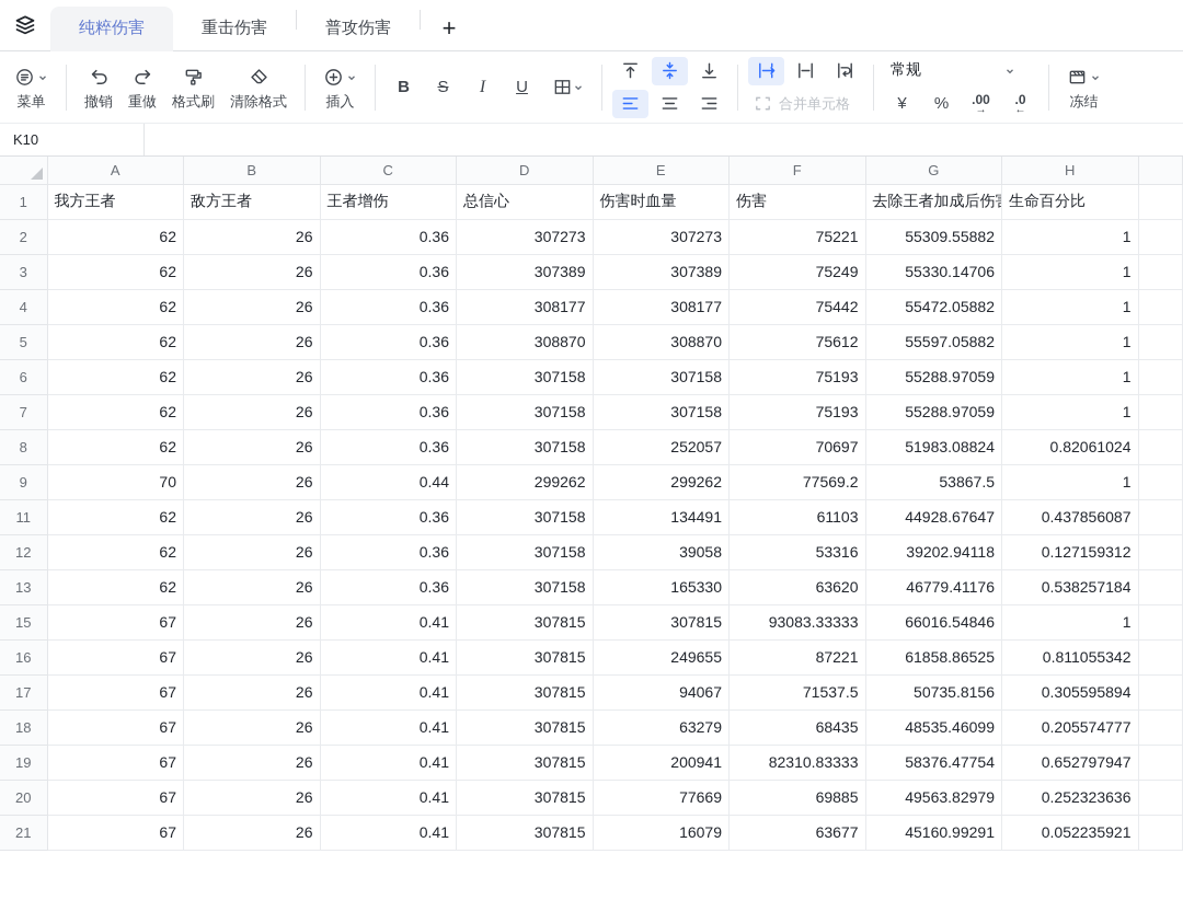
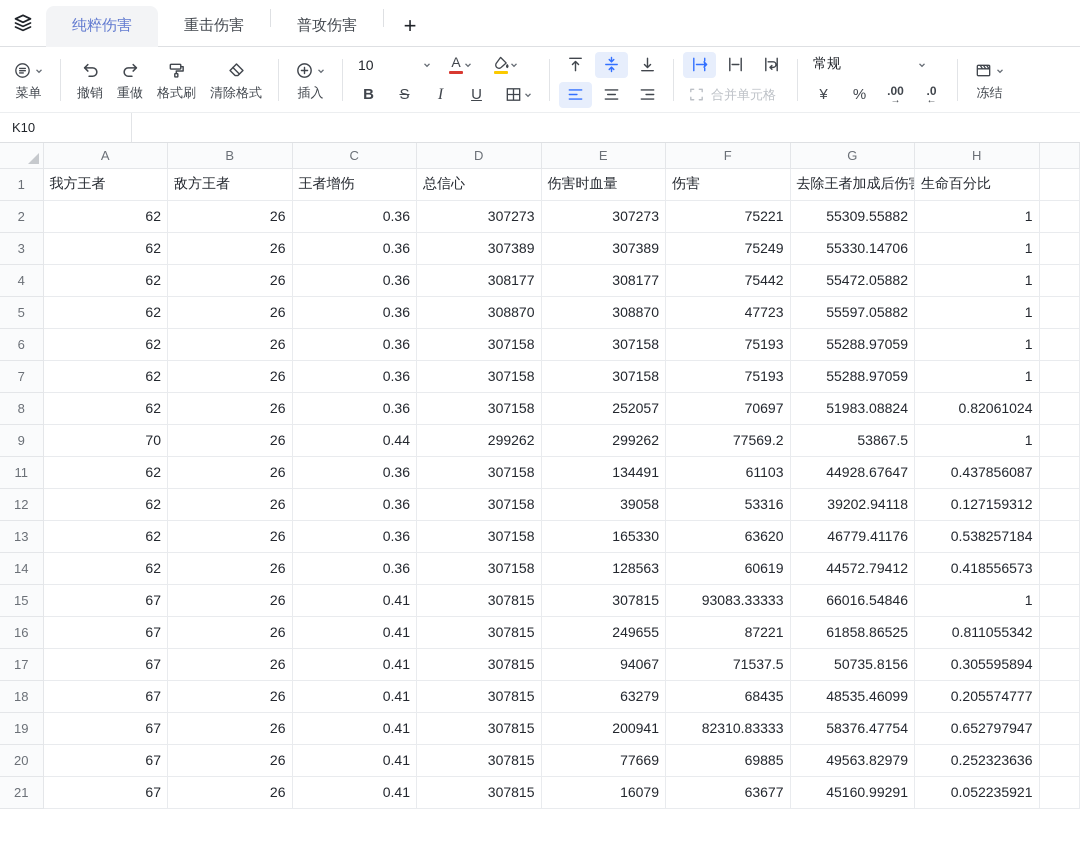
  纯粹伤害
  重击伤害
  普攻伤害
  +
  菜单
  撤销
  重做
  格式刷
  清除格式
  插入
+ 10
+ A
  B
  S
  I
  U
  合并单元格
  常规
  ¥
  %
  .00
  →
  .0
  ←
  冻结
  K10
  	A	B	C	D	E	F	G	H
  1	我方王者	敌方王者	王者增伤	总信心	伤害时血量	伤害	去除王者加成后伤	生命百分比
  2	62	26	0.36	307273	307273	75221	55309.55882	1
  3	62	26	0.36	307389	307389	75249	55330.14706	1
  4	62	26	0.36	308177	308177	75442	55472.05882	1
- 5	62	26	0.36	308870	308870	75612	55597.05882	1
+ 5	62	26	0.36	308870	308870	47723	55597.05882	1
  6	62	26	0.36	307158	307158	75193	55288.97059	1
  7	62	26	0.36	307158	307158	75193	55288.97059	1
  8	62	26	0.36	307158	252057	70697	51983.08824	0.82061024
  9	70	26	0.44	299262	299262	77569.2	53867.5	1
  11	62	26	0.36	307158	134491	61103	44928.67647	0.437856087
  12	62	26	0.36	307158	39058	53316	39202.94118	0.127159312
  13	62	26	0.36	307158	165330	63620	46779.41176	0.538257184
+ 14	62	26	0.36	307158	128563	60619	44572.79412	0.418556573
  15	67	26	0.41	307815	307815	93083.33333	66016.54846	1
  16	67	26	0.41	307815	249655	87221	61858.86525	0.811055342
  17	67	26	0.41	307815	94067	71537.5	50735.8156	0.305595894
  18	67	26	0.41	307815	63279	68435	48535.46099	0.205574777
  19	67	26	0.41	307815	200941	82310.83333	58376.47754	0.652797947
  20	67	26	0.41	307815	77669	69885	49563.82979	0.252323636
  21	67	26	0.41	307815	16079	63677	45160.99291	0.052235921
